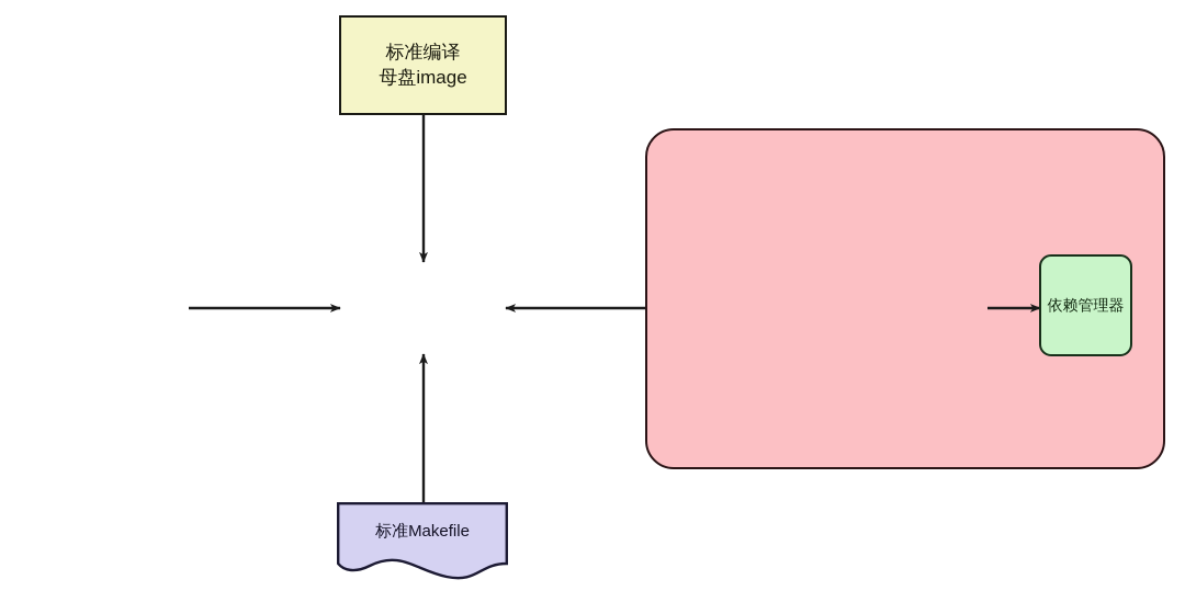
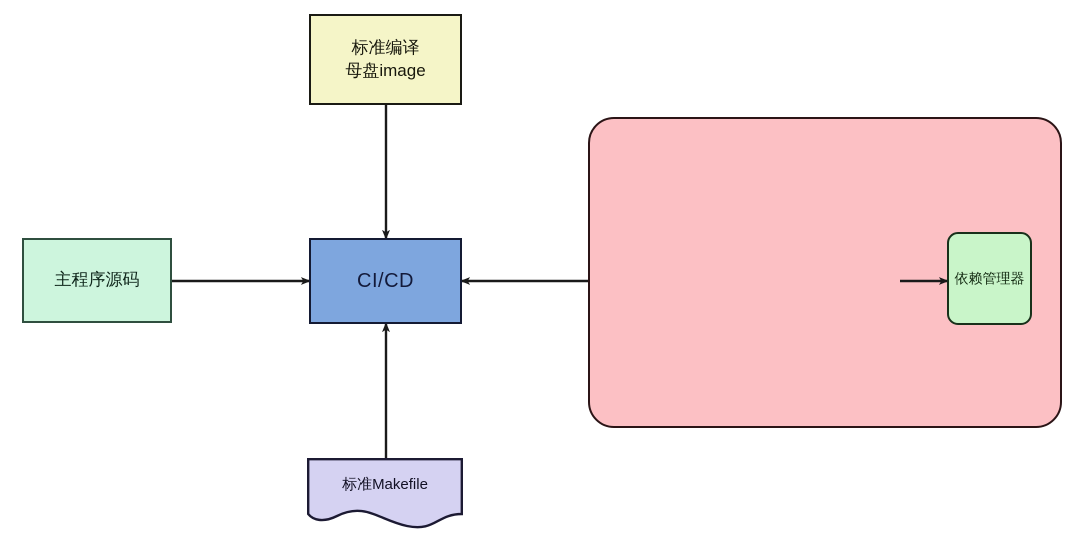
  标准编译
  母盘image
+ 主程序源码
+ CI/CD
  依赖管理器
  标准Makefile
